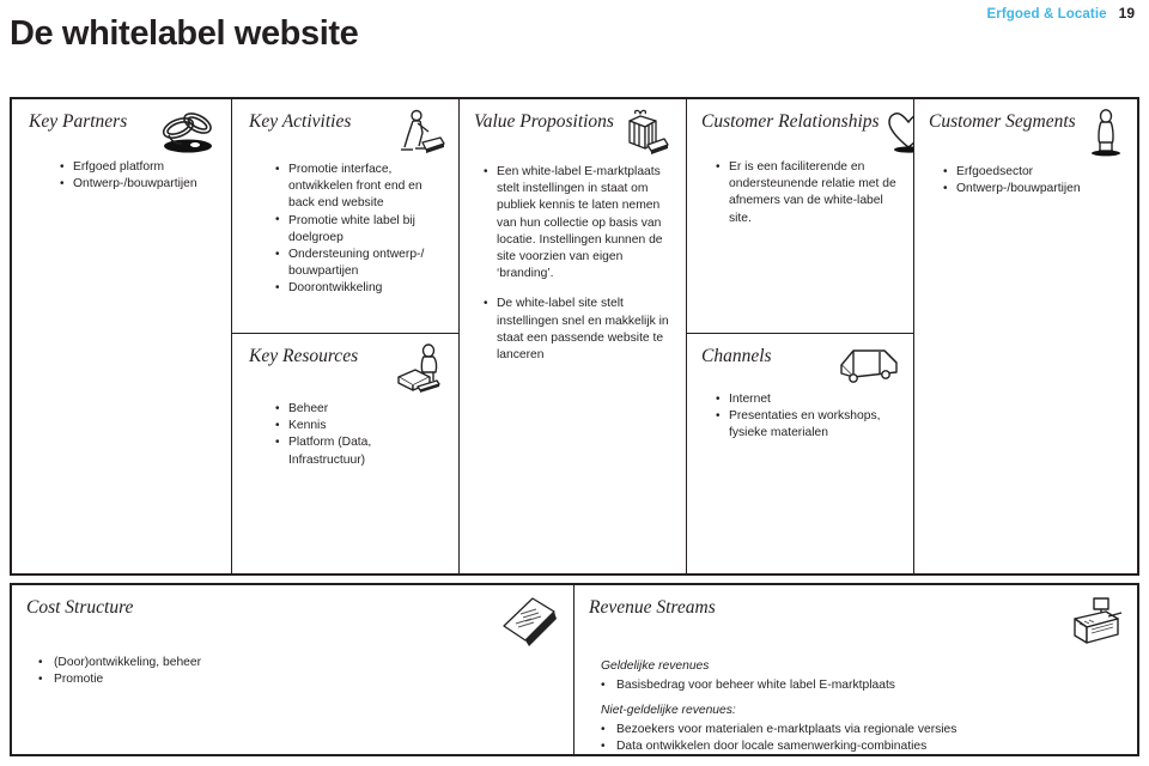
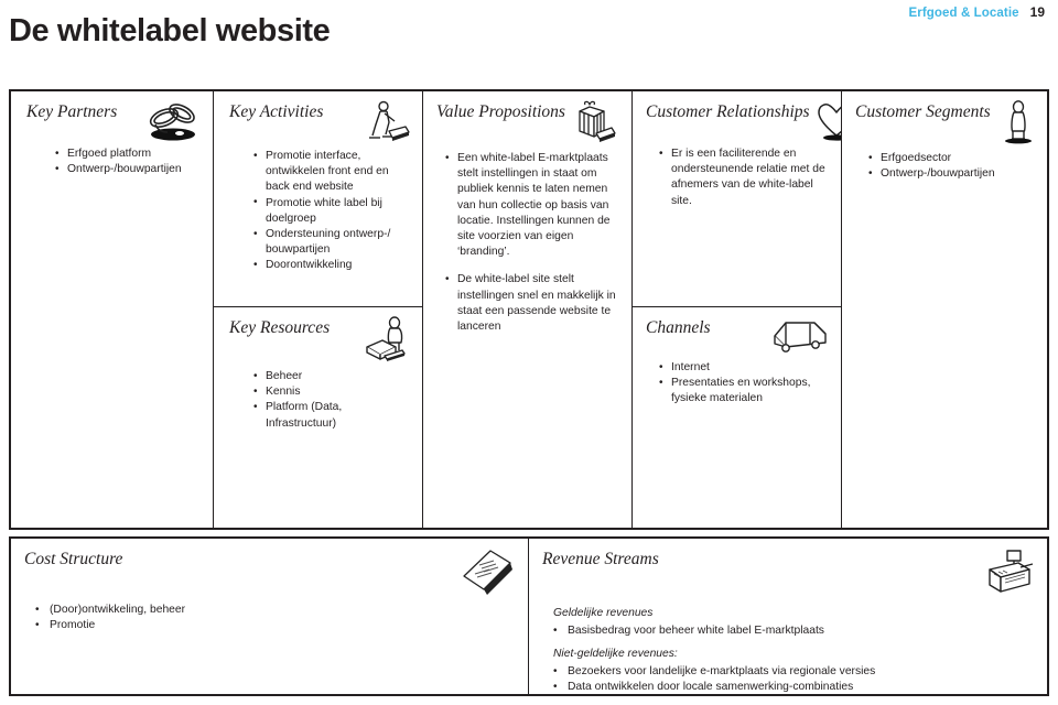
  Erfgoed & Locatie
  19
  De whitelabel website
  Key Partners
  Erfgoed platform
  Ontwerp-/bouwpartijen
  Key Activities
  Promotie interface, ontwikkelen front end en back end website
  Promotie white label bij doelgroep
  Ondersteuning ontwerp-/ bouwpartijen
  Doorontwikkeling
  Key Resources
  Beheer
  Kennis
  Platform (Data, Infrastructuur)
  Value Propositions
  Een white-label E-marktplaats stelt instellingen in staat om publiek kennis te laten nemen van hun collectie op basis van locatie. Instellingen kunnen de site voorzien van eigen ‘branding’.
  De white-label site stelt instellingen snel en makkelijk in staat een passende website te lanceren
  Customer Relationships
  Er is een faciliterende en ondersteunende relatie met de afnemers van de white-label site.
  Channels
  Internet
  Presentaties en workshops, fysieke materialen
  Customer Segments
  Erfgoedsector
  Ontwerp-/bouwpartijen
  Cost Structure
  (Door)ontwikkeling, beheer
  Promotie
  Revenue Streams
  Geldelijke revenues
  Basisbedrag voor beheer white label E-marktplaats
  Niet-geldelijke revenues:
- Bezoekers voor materialen e-marktplaats via regionale versies
+ Bezoekers voor landelijke e-marktplaats via regionale versies
  Data ontwikkelen door locale samenwerking-combinaties
